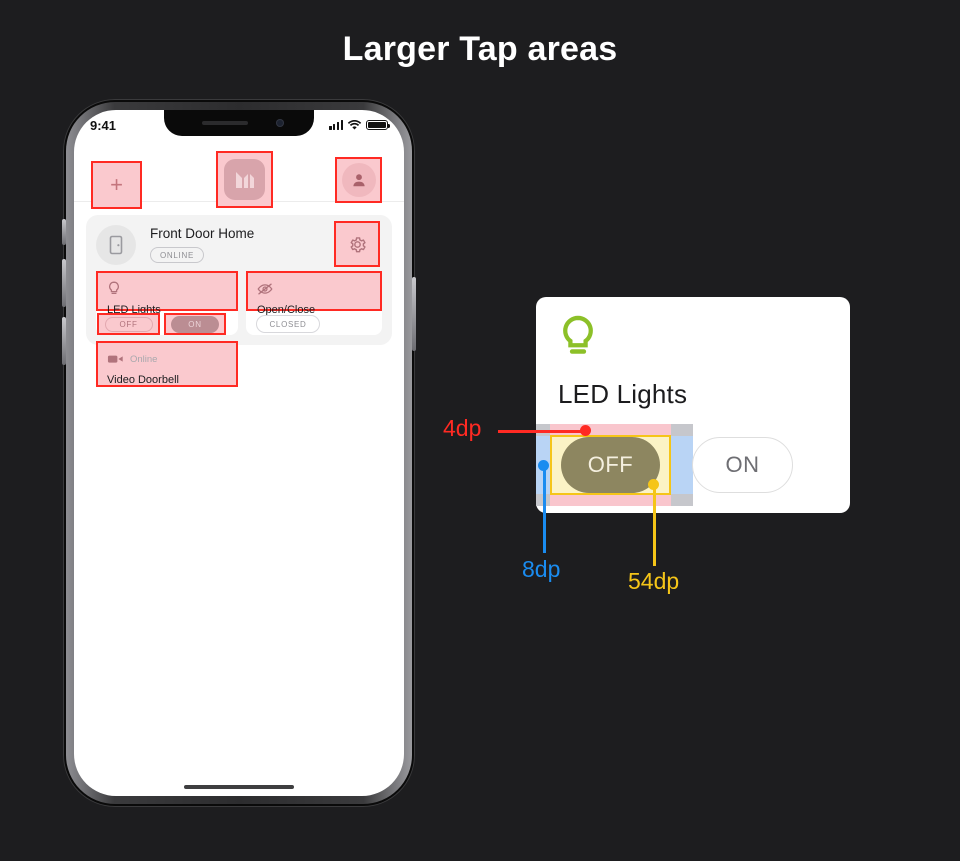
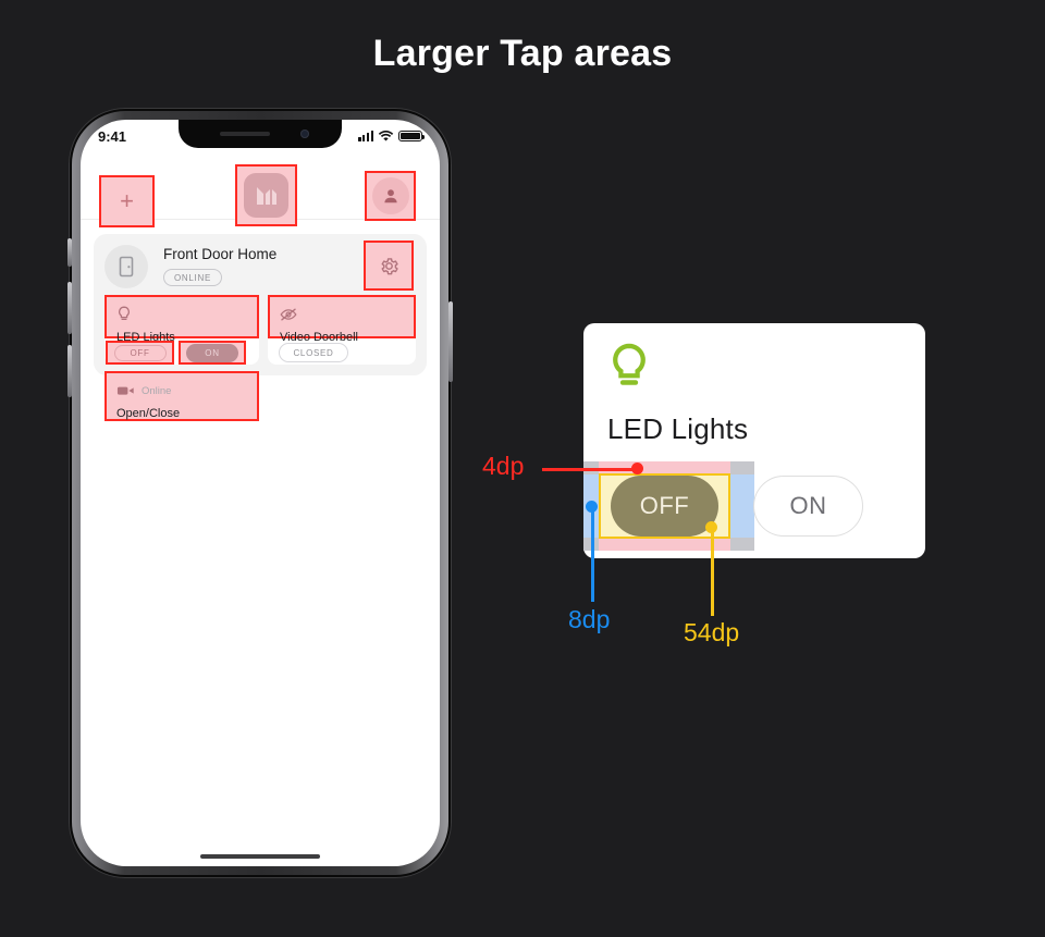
  Larger Tap areas
  9:41
  +
  Front Door Home
  ONLINE
  LED Lights
  OFF
  ON
- Open/Close
+ Video Doorbell
  CLOSED
  Online
- Video Doorbell
+ Open/Close
  LED Lights
  OFF
  ON
  4dp
  8dp
  54dp
